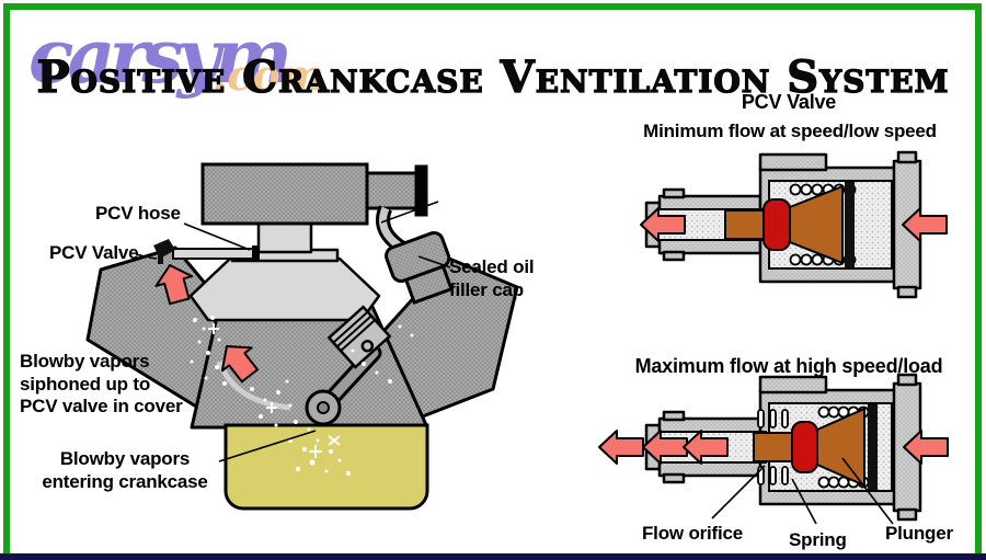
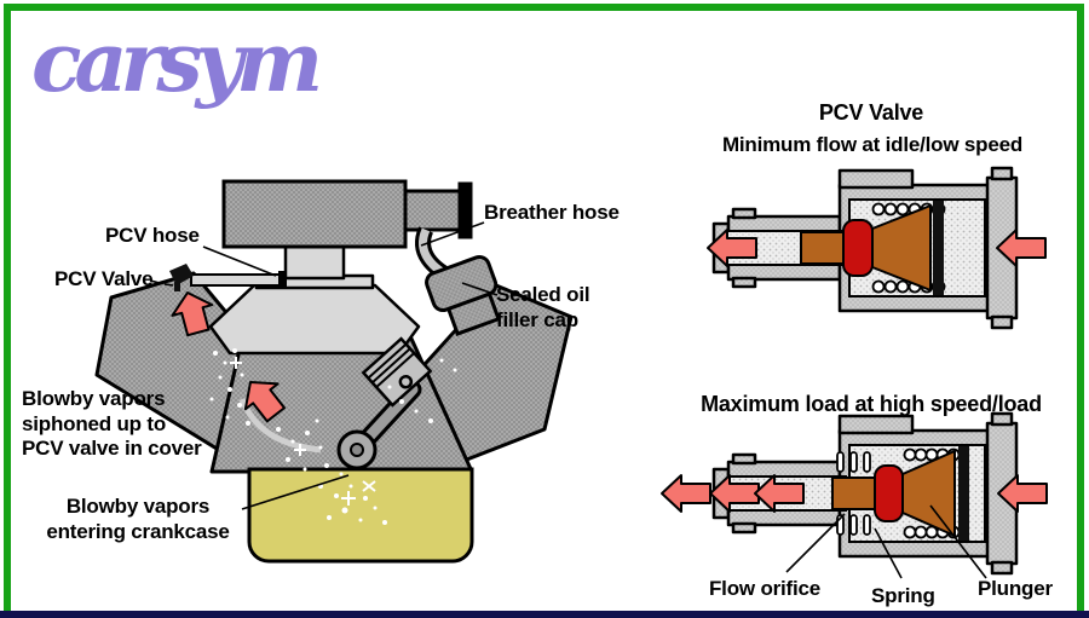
  carsym
- .com
- Positive Crankcase Ventilation System
  PCV hose
  PCV Valve
+ Breather hose
  Sealed oil
  filler cap
  Blowby vapors
  siphoned up to
  PCV valve in cover
  Blowby vapors
  entering crankcase
  PCV Valve
- Minimum flow at speed/low speed
+ Minimum flow at idle/low speed
- Maximum flow at high speed/load
+ Maximum load at high speed/load
  Flow orifice
  Spring
  Plunger
